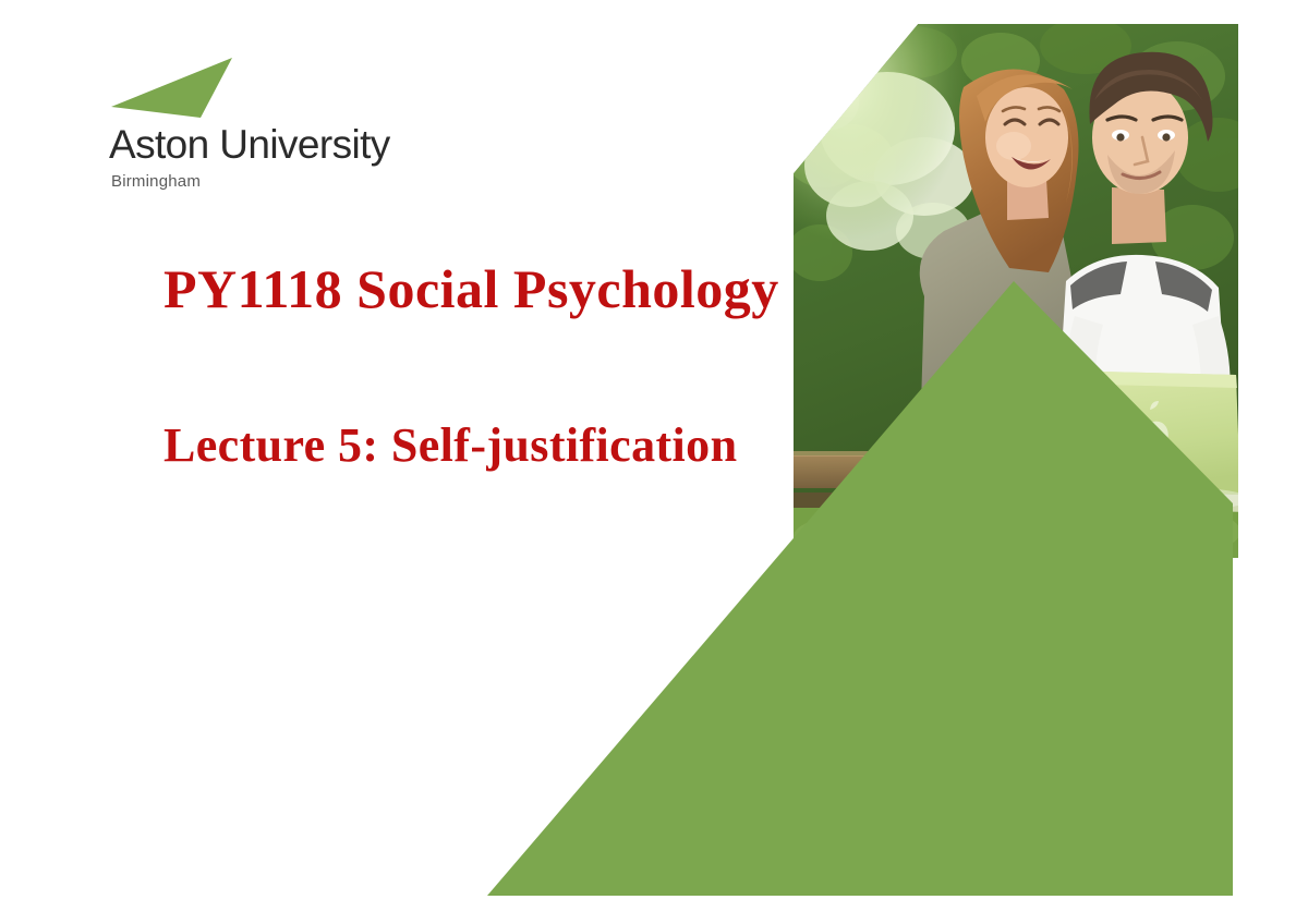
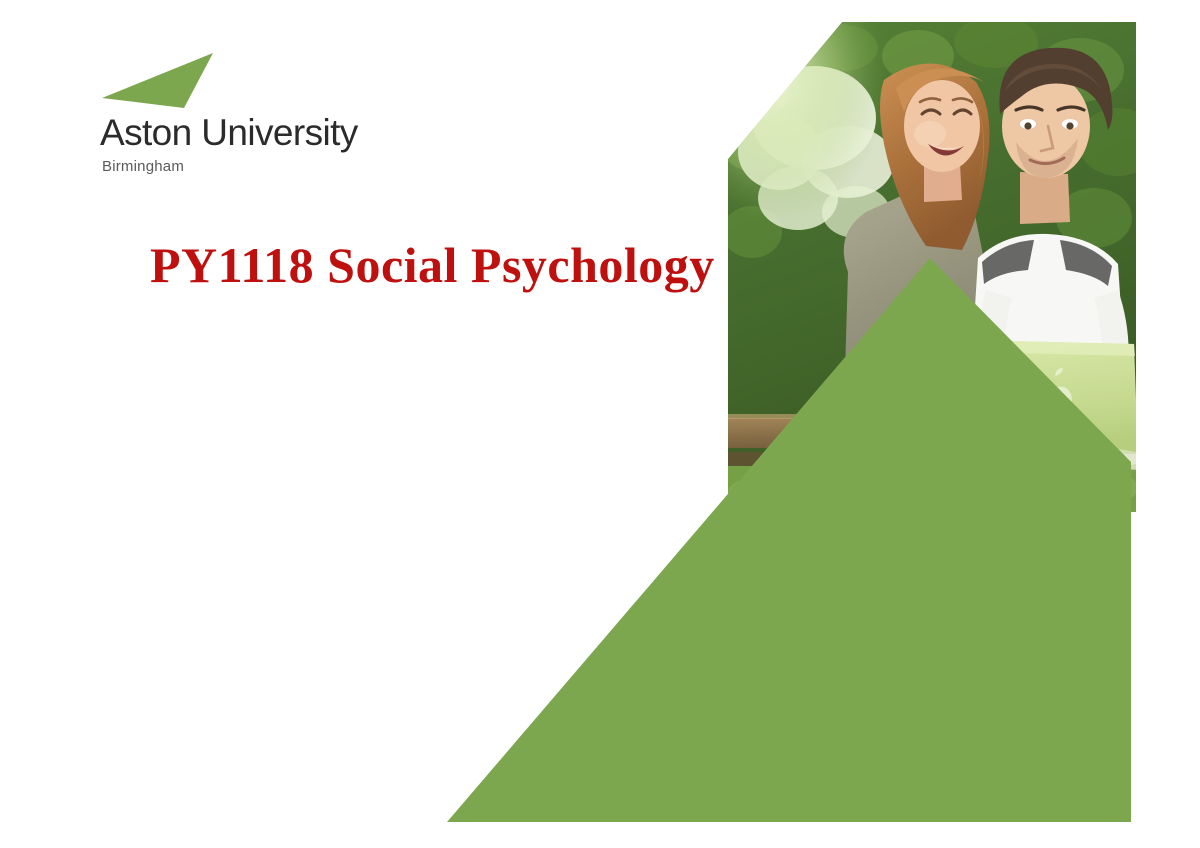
  Aston University
  Birmingham
  PY1118 Social Psychology
- Lecture 5: Self-justification
